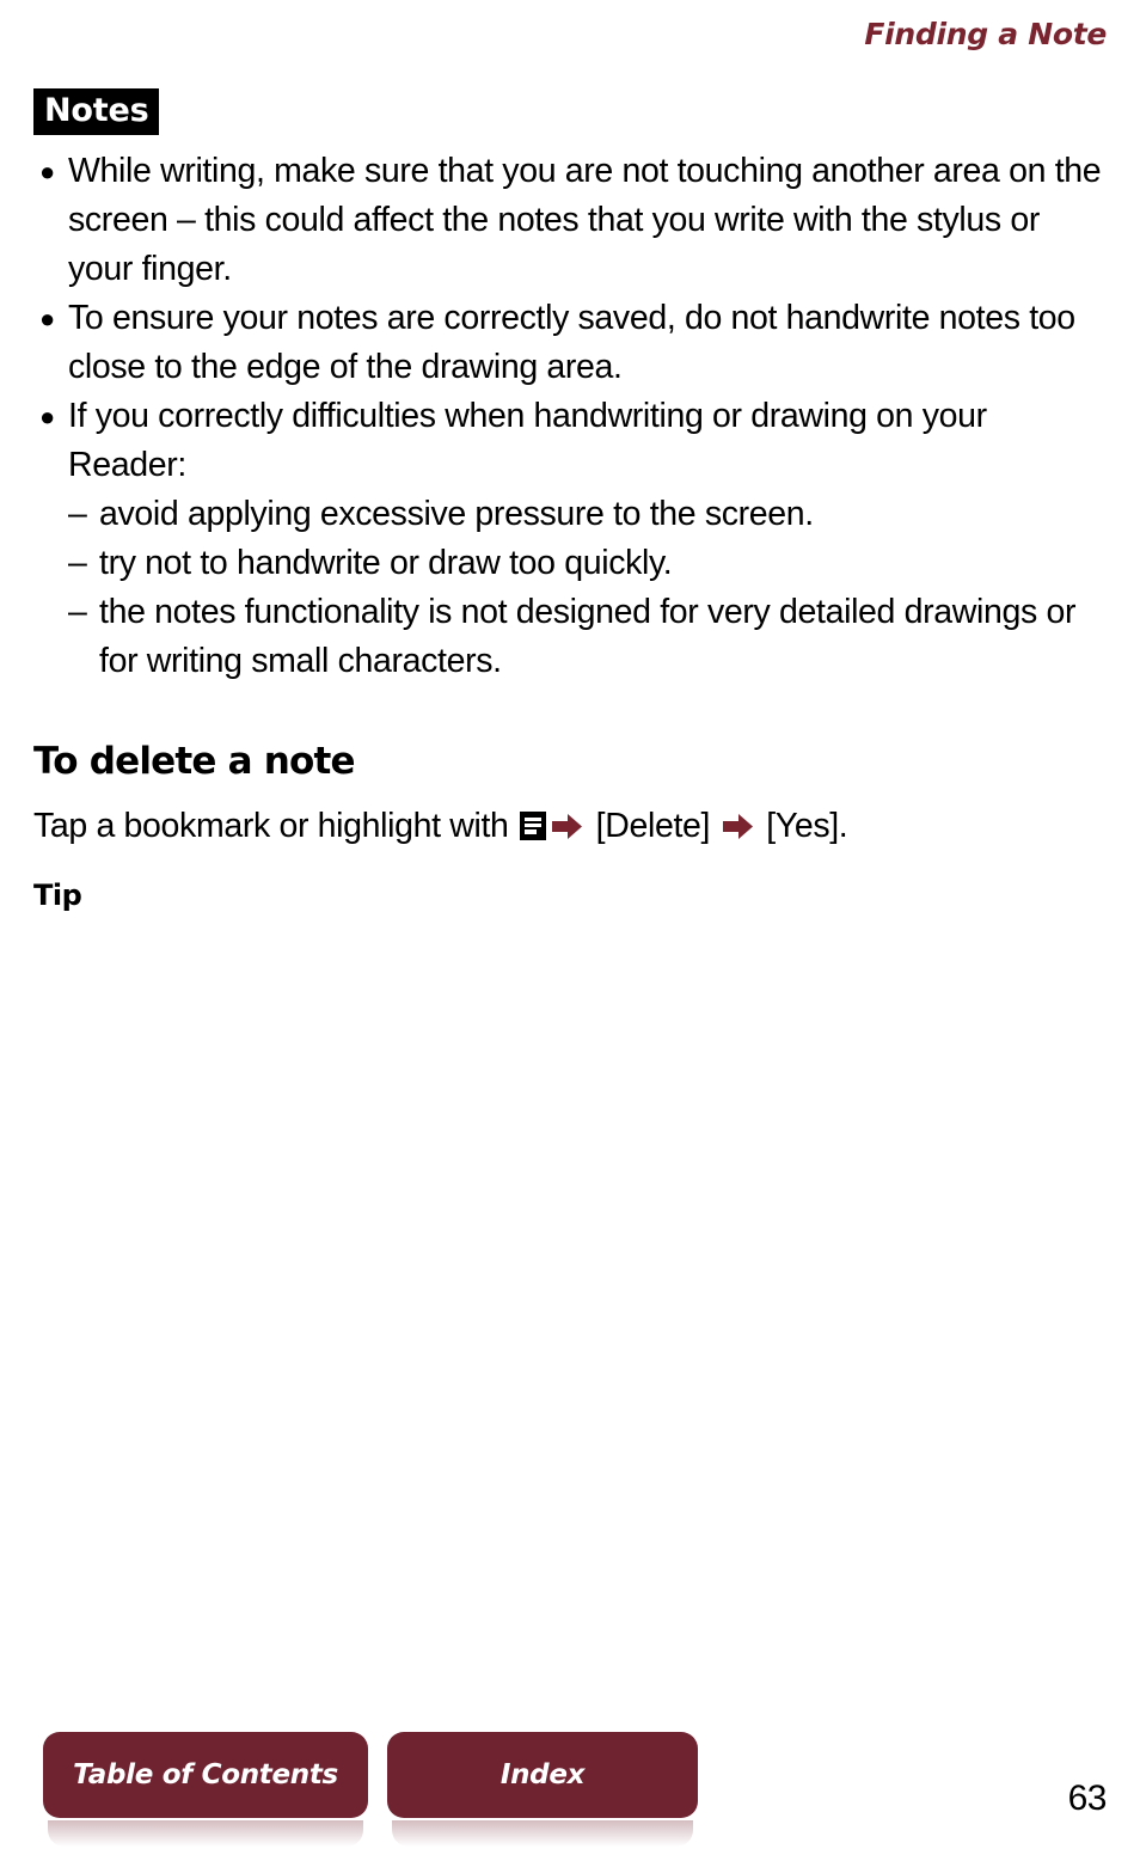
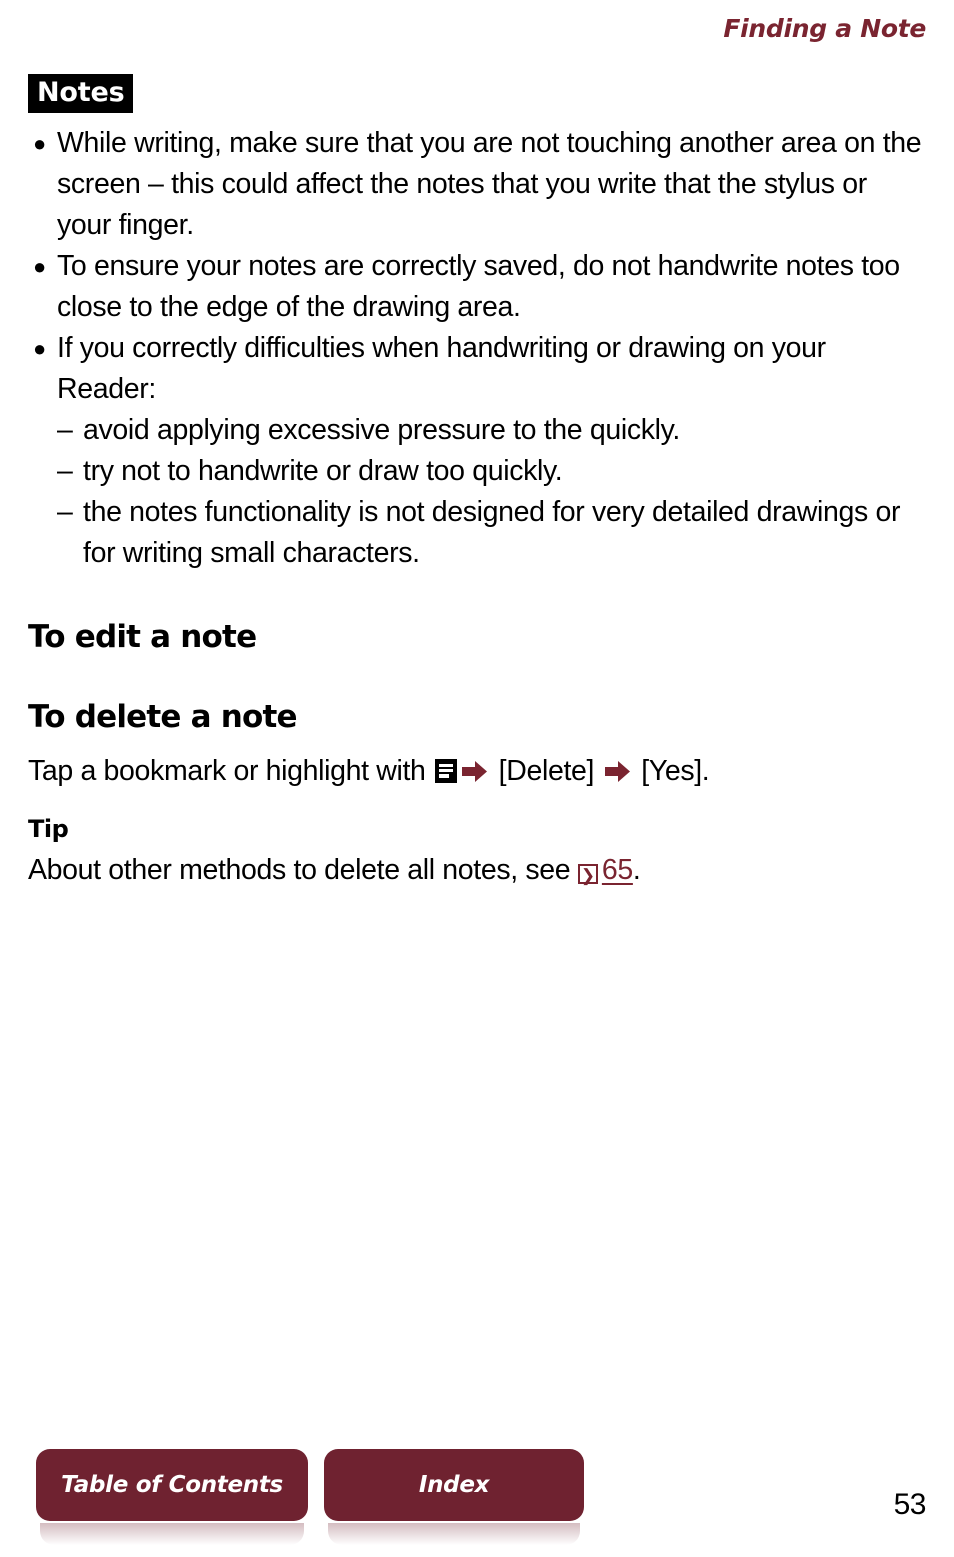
  Finding a Note
  Notes
  ●
- While writing, make sure that you are not touching another area on the screen – this could affect the notes that you write with the stylus or your finger.
+ While writing, make sure that you are not touching another area on the screen – this could affect the notes that you write that the stylus or your finger.
  ●
  To ensure your notes are correctly saved, do not handwrite notes too close to the edge of the drawing area.
  ●
  If you correctly difficulties when handwriting or drawing on your Reader:
  –
- avoid applying excessive pressure to the screen.
+ avoid applying excessive pressure to the quickly.
  –
  try not to handwrite or draw too quickly.
  –
  the notes functionality is not designed for very detailed drawings or for writing small characters.
+ To edit a note
  To delete a note
  Tap a bookmark or highlight with [Delete] [Yes].
  Tip
+ About other methods to delete all notes, see ❯ 65.
  Table of Contents
  Index
- 63
+ 53
